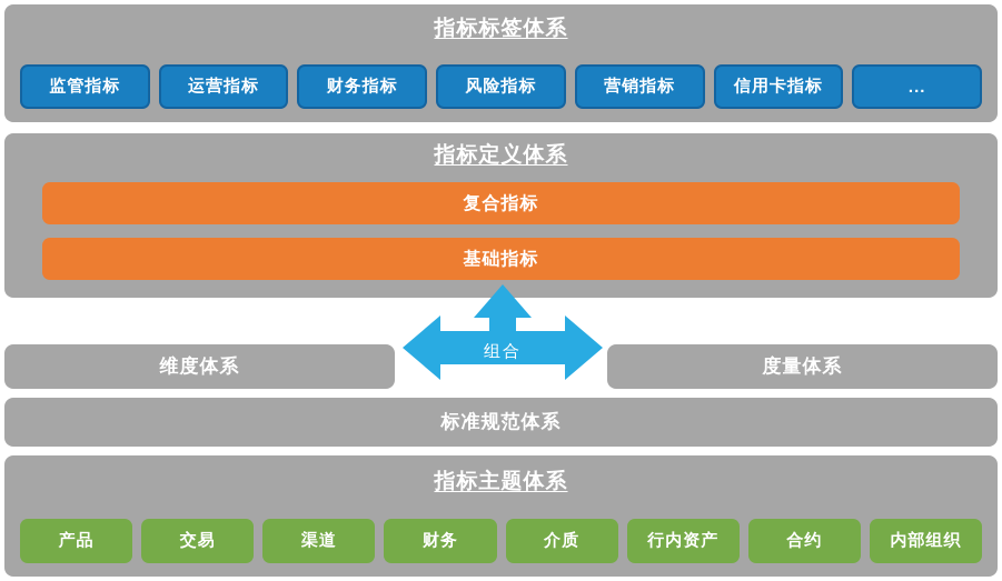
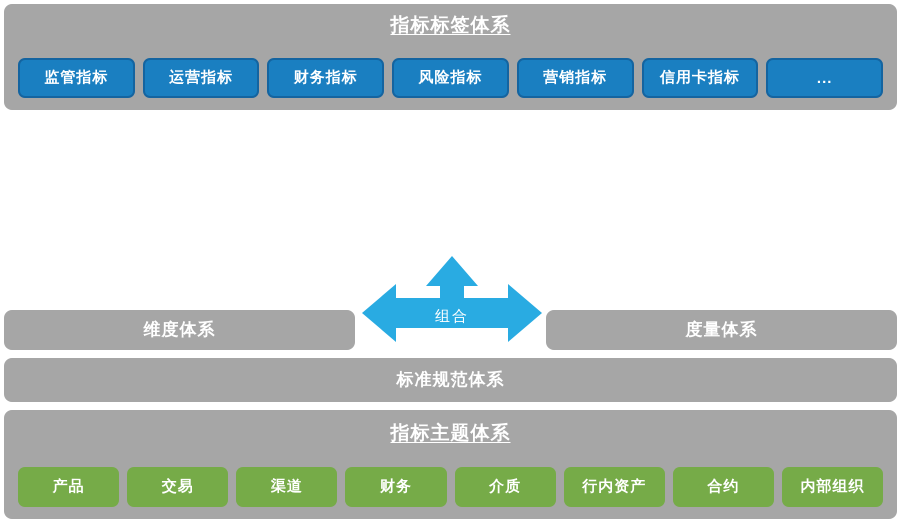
  指标标签体系
  监管指标
  运营指标
  财务指标
  风险指标
  营销指标
  信用卡指标
  ...
- 指标定义体系
- 复合指标
- 基础指标
  组合
  维度体系
  度量体系
  标准规范体系
  指标主题体系
  产品
  交易
  渠道
  财务
  介质
  行内资产
  合约
  内部组织
